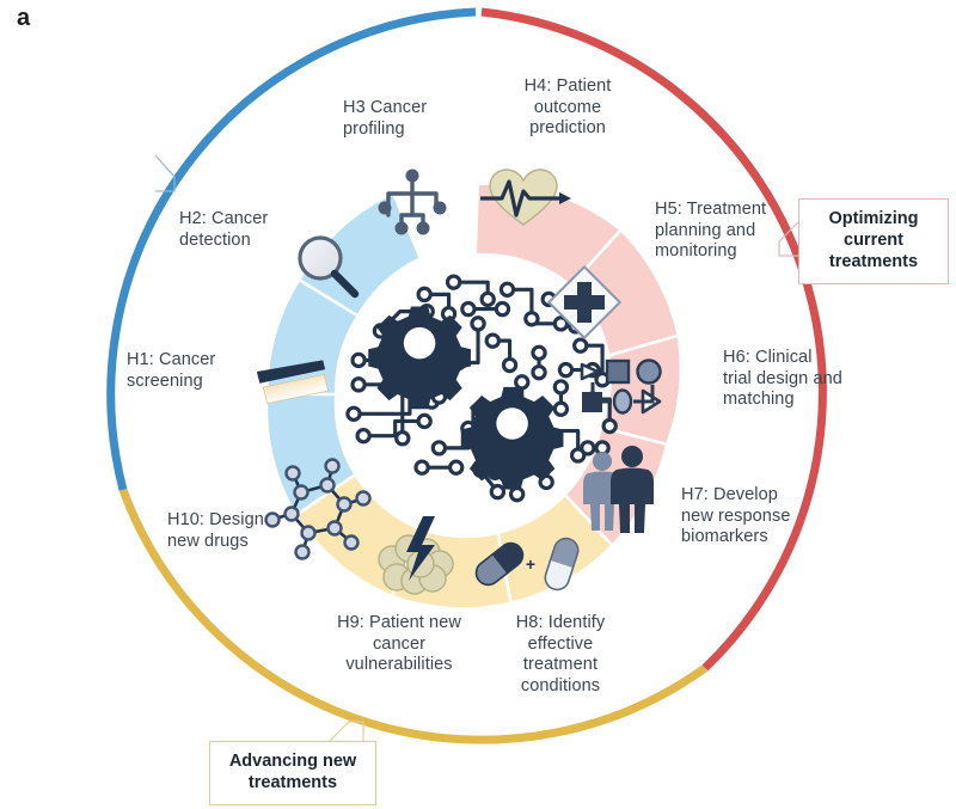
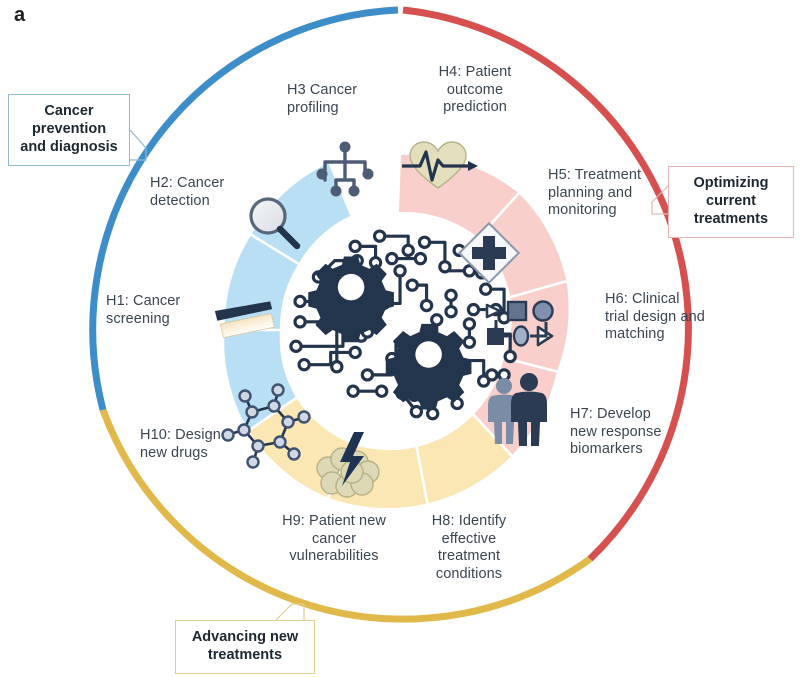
  a
- +
  H1: Cancer screening
  H2: Cancer detection
  H3 Cancer profiling
  H4: Patient outcome prediction
  H5: Treatment planning and monitoring
  H6: Clinical trial design and matching
  H7: Develop new response biomarkers
  H8: Identify effective treatment conditions
  H9: Patient new cancer vulnerabilities
  H10: Design new drugs
+ Cancer prevention and diagnosis
  Optimizing current treatments
  Advancing new treatments
